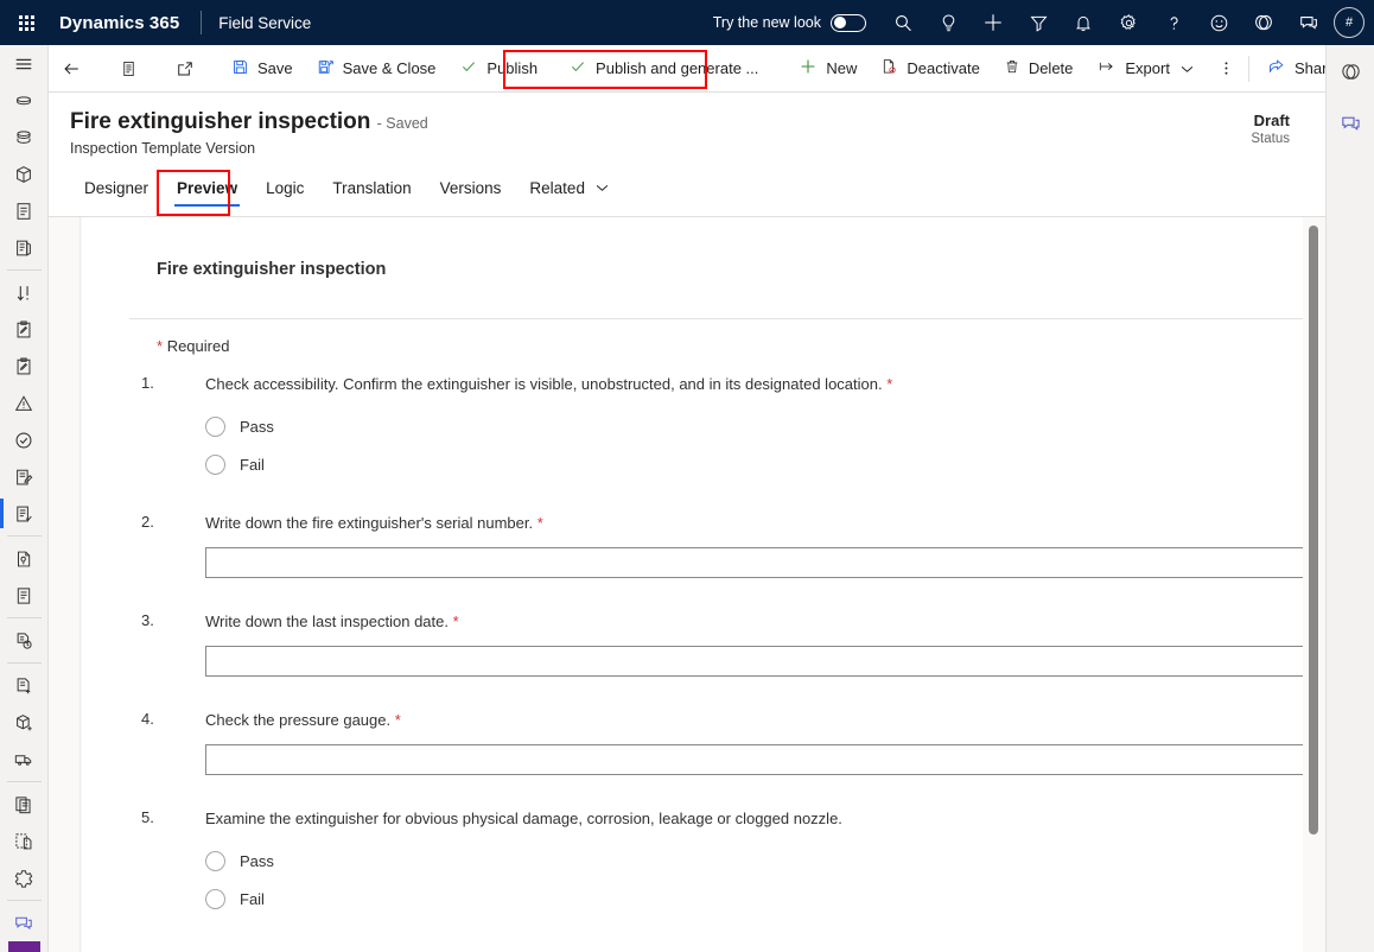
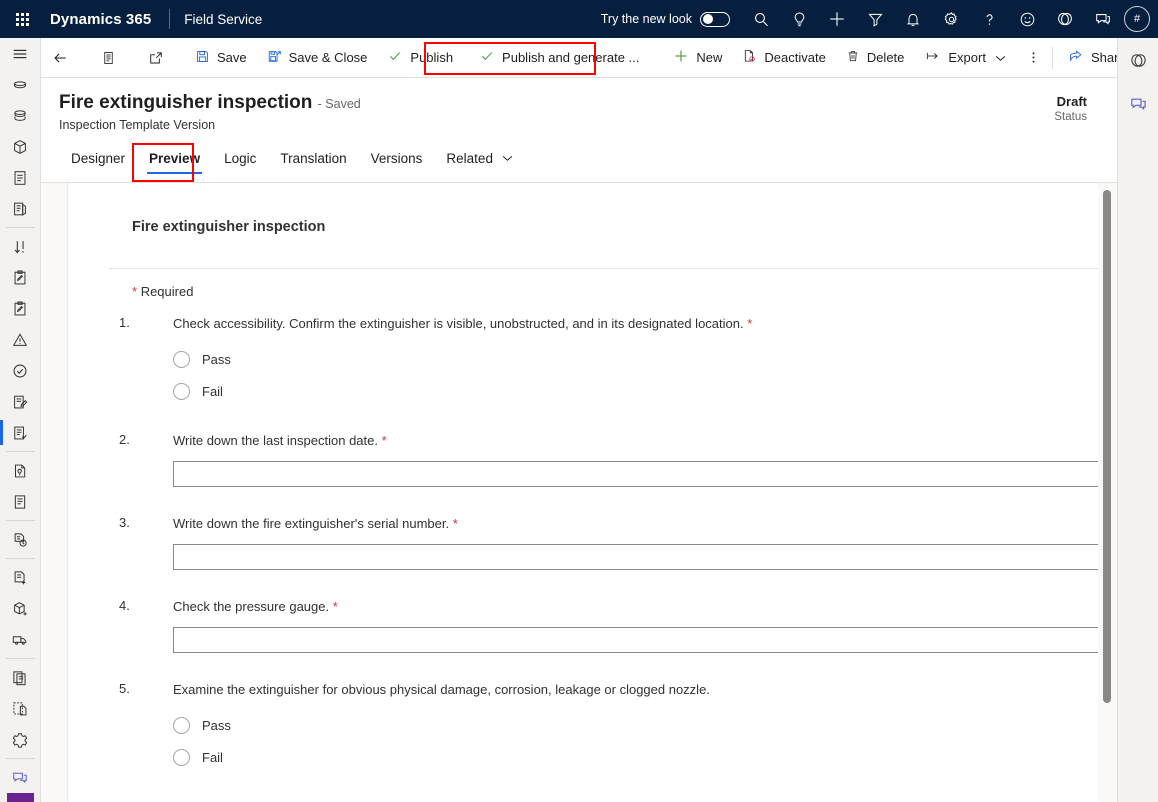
  Dynamics 365
  Field Service
  Try the new look
  #
  Save
  Save & Close
  Publish
  Publish and generate ...
  New
  Deactivate
  Delete
  Export
  Fire extinguisher inspection - Saved
  Inspection Template Version
  Draft
  Status
  Designer
  Preview
  Logic
  Translation
  Versions
  Related
  Fire extinguisher inspection
  * Required
  1.
  Check accessibility. Confirm the extinguisher is visible, unobstructed, and in its designated location. *
  Pass
  Fail
  2.
- Write down the fire extinguisher's serial number. *
+ Write down the last inspection date. *
  3.
- Write down the last inspection date. *
+ Write down the fire extinguisher's serial number. *
  4.
  Check the pressure gauge. *
  5.
  Examine the extinguisher for obvious physical damage, corrosion, leakage or clogged nozzle.
  Pass
  Fail
